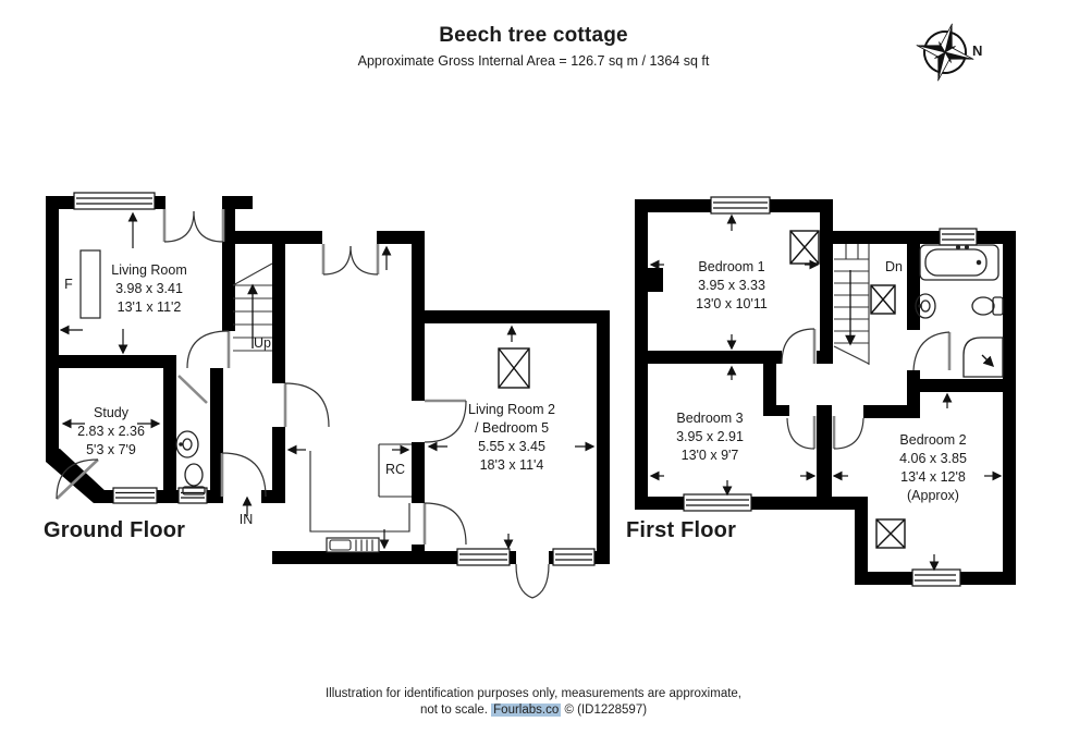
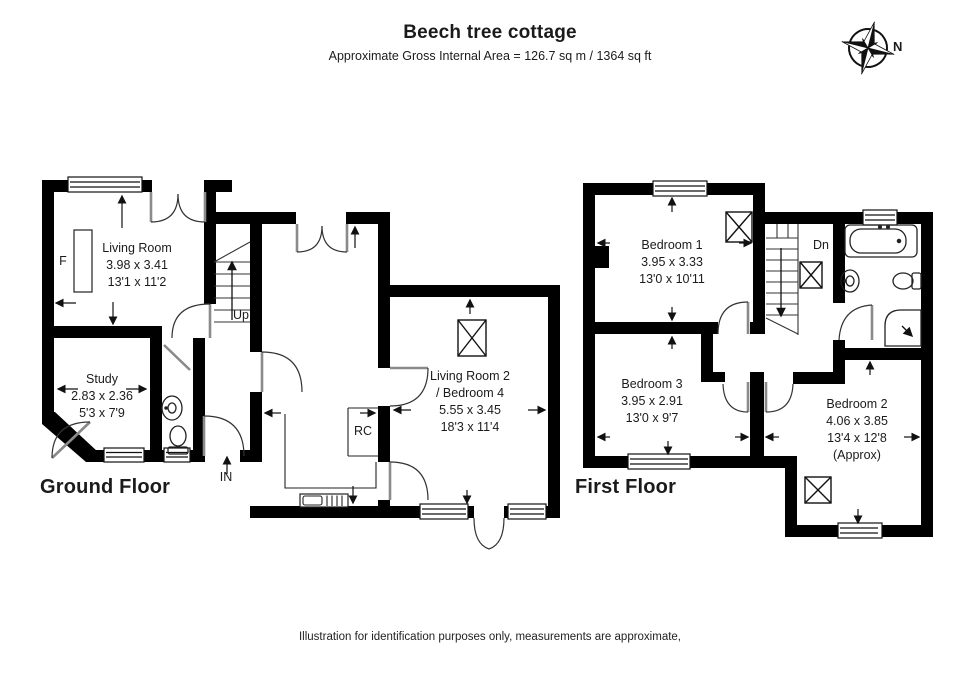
  Beech tree cottage
  Approximate Gross Internal Area = 126.7 sq m / 1364 sq ft
  N
  Living Room
  3.98 x 3.41
  13'1 x 11'2
  Study
  2.83 x 2.36
  5'3 x 7'9
  Living Room 2
- / Bedroom 5
+ / Bedroom 4
  5.55 x 3.45
  18'3 x 11'4
  Bedroom 1
  3.95 x 3.33
  13'0 x 10'11
  Bedroom 3
  3.95 x 2.91
  13'0 x 9'7
  Bedroom 2
  4.06 x 3.85
  13'4 x 12'8
  (Approx)
  F
  Up
  IN
  RC
  Dn
  Ground Floor
  First Floor
  Illustration for identification purposes only, measurements are approximate,
- not to scale. Fourlabs.co © (ID1228597)
